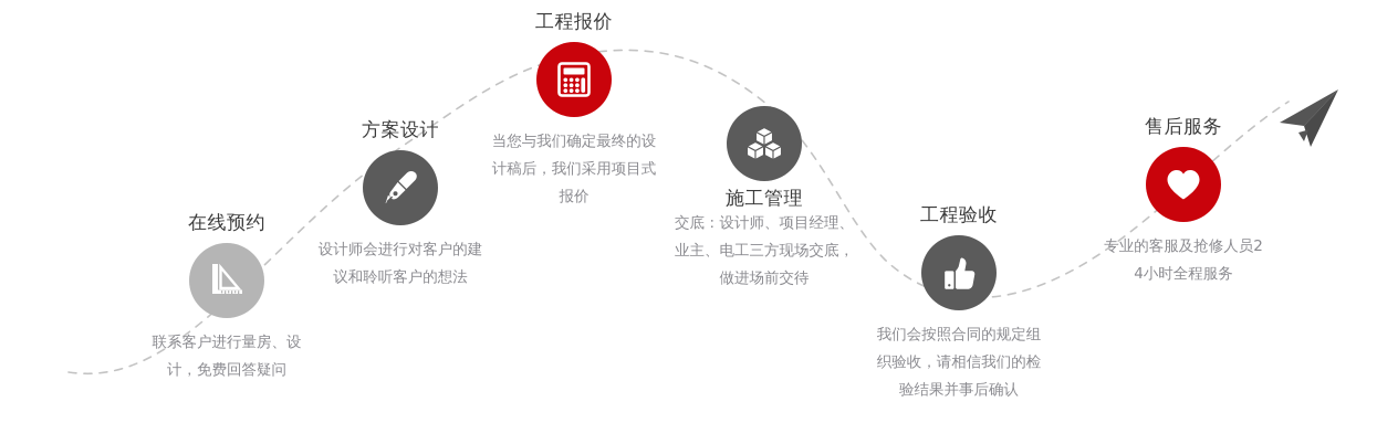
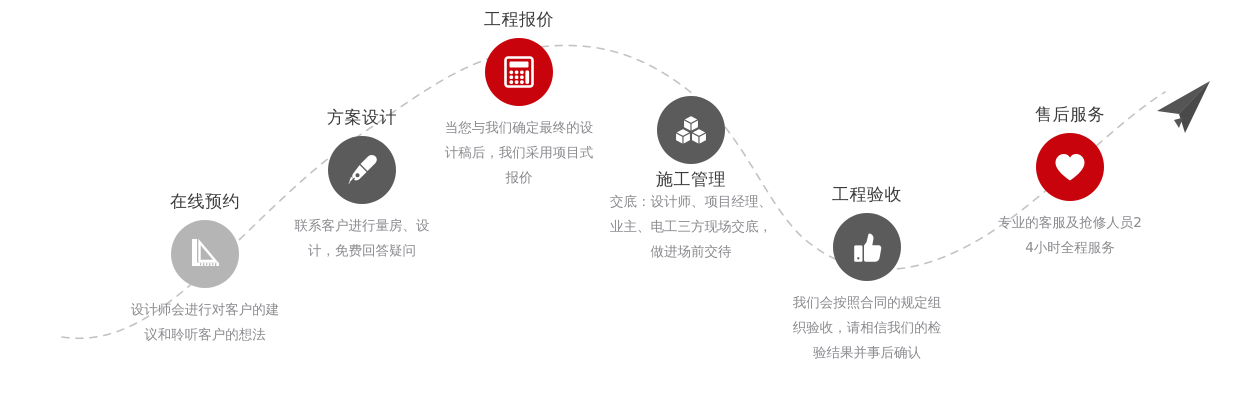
  在线预约
- 联系客户进行量房、设计，免费回答疑问
+ 设计师会进行对客户的建议和聆听客户的想法
  方案设计
- 设计师会进行对客户的建议和聆听客户的想法
+ 联系客户进行量房、设计，免费回答疑问
  工程报价
  当您与我们确定最终的设计稿后，我们采用项目式报价
  施工管理
  交底：设计师、项目经理、业主、电工三方现场交底，做进场前交待
  工程验收
  我们会按照合同的规定组织验收，请相信我们的检验结果并事后确认
  售后服务
  专业的客服及抢修人员24小时全程服务
